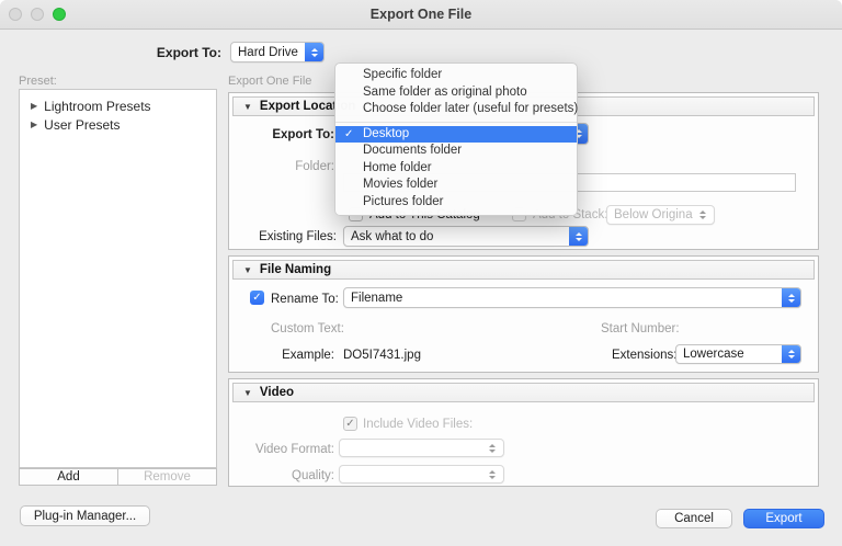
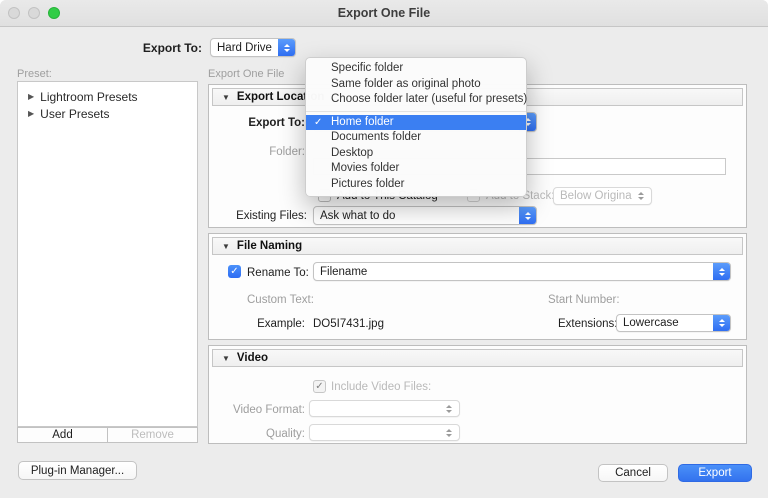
  Export One File
  Export To:
  Hard Drive
  Preset:
  ▶
  Lightroom Presets
  ▶
  User Presets
  Add
  Remove
  Export One File
  ▼
  Export Loca
  Export To:
  Folder:
  Below Origina
  Existing Files:
  Ask what to do
  ▼
  File Naming
  ✓
  Rename To:
  Filename
  Custom Text:
  Start Number:
  Example:
  DO5I7431.jpg
  Extensions
  Lowercase
  ▼
  Video
  ✓
  Include Video Files:
  Video Format:
  Quality:
  Plug-in Manager...
  Cancel
  Export
  Specific folder
  Same folder as original photo
  Choose folder later (useful for presets)
  ✓
- Desktop
+ Home folder
  Documents folder
- Home folder
+ Desktop
  Movies folder
  Pictures folder
